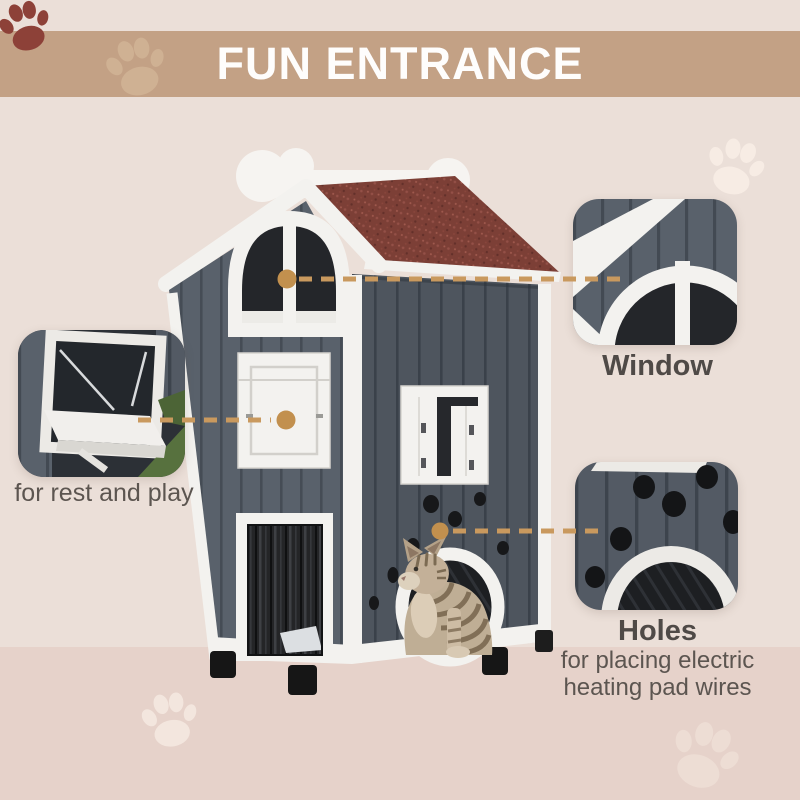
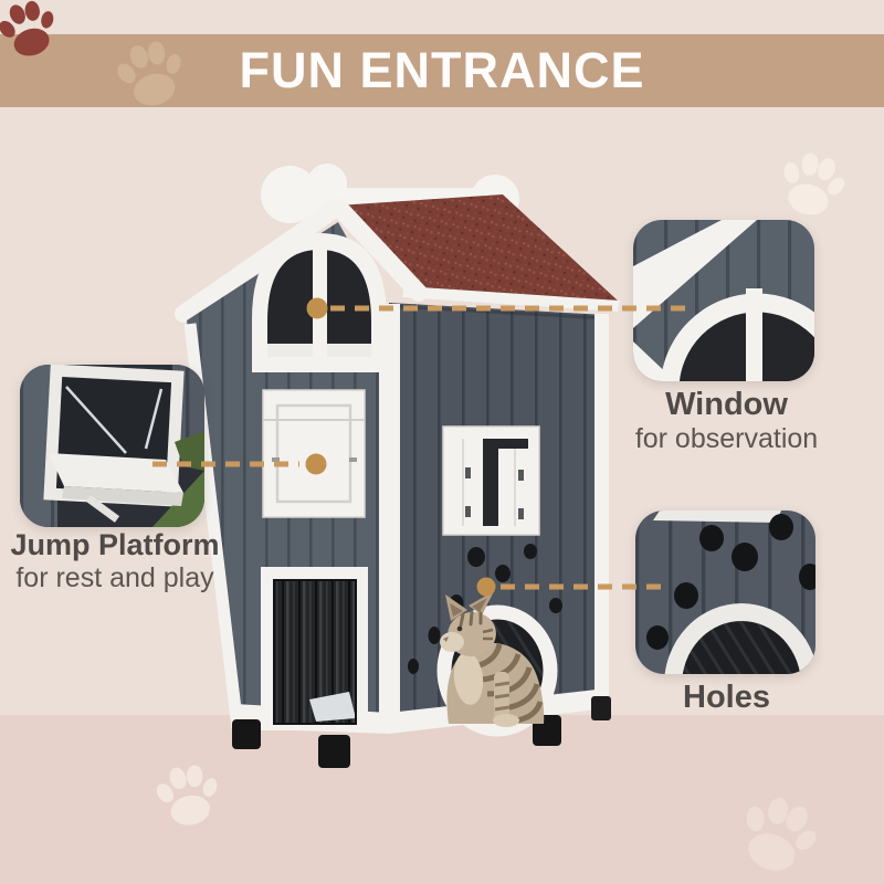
  FUN ENTRANCE
  Window
+ for observation
+ Jump Platform
  for rest and play
  Holes
- for placing electric heating pad wires
